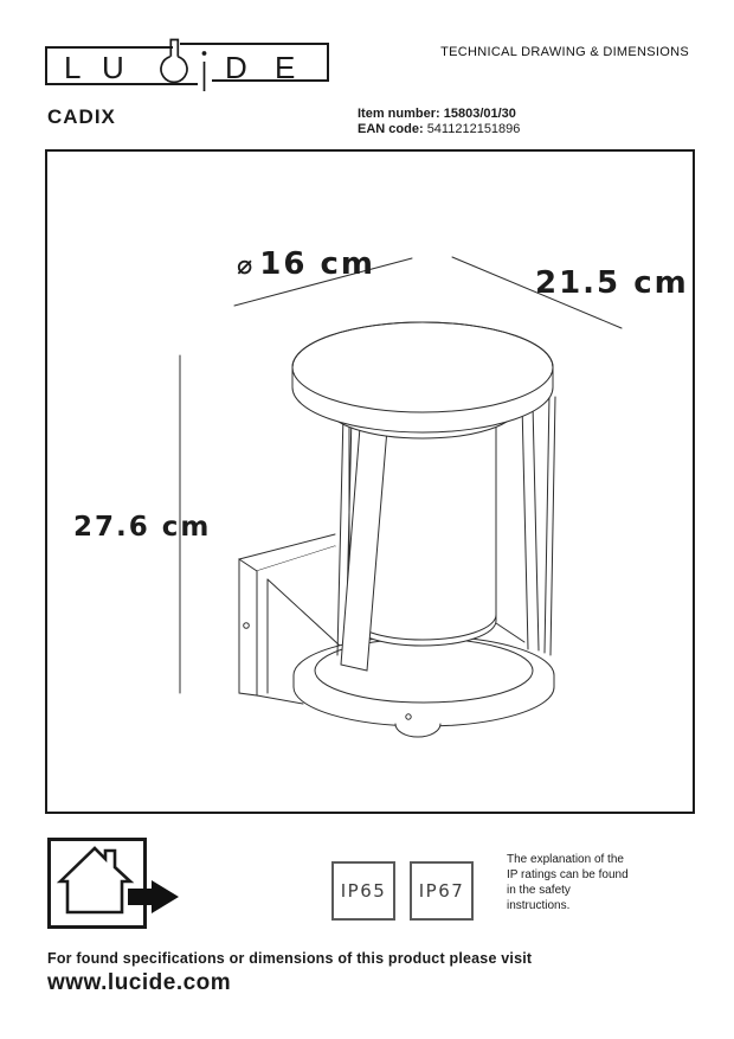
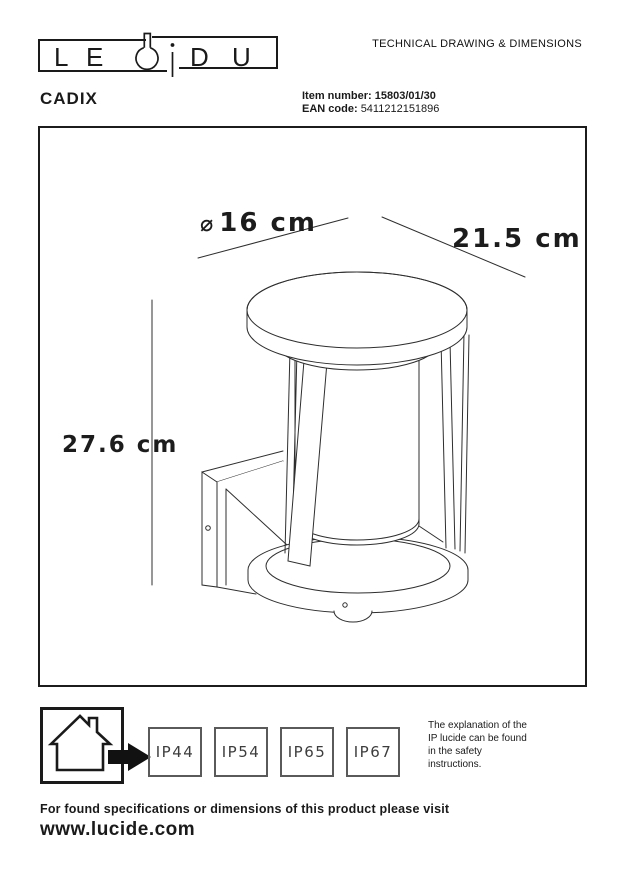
  L
- U
+ E
  D
- E
+ U
  TECHNICAL DRAWING & DIMENSIONS
  CADIX
  Item number: 15803/01/30
  EAN code: 5411212151896
  ⌀ 16 cm
  21.5 cm
  27.6 cm
+ IP44
+ IP54
  IP65
  IP67
  The explanation of the
- IP ratings can be found
+ IP lucide can be found
  in the safety
  instructions.
  For found specifications or dimensions of this product please visit
  www.lucide.com
